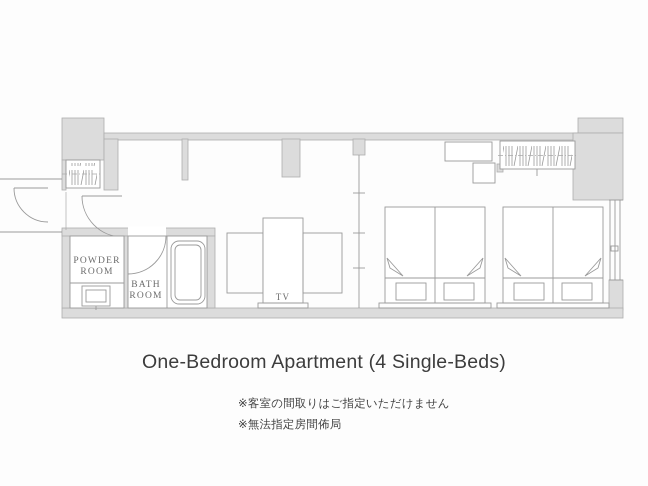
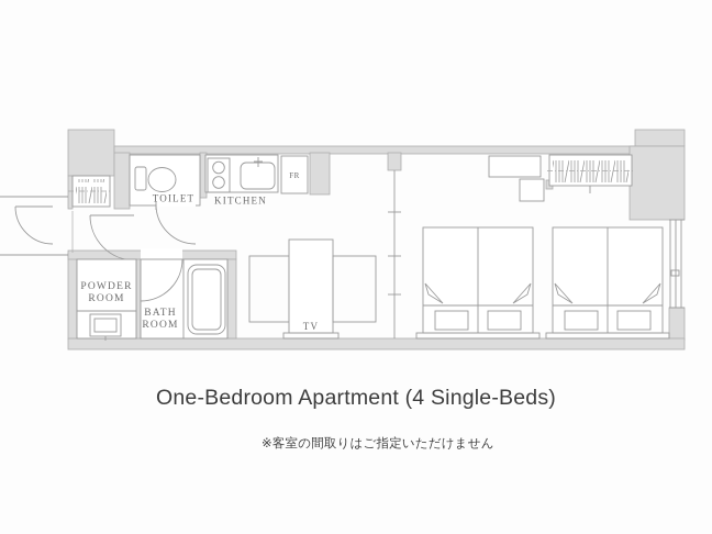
+ TOILET
+ FR
+ KITCHEN
  POWDER
  ROOM
  BATH
  ROOM
  TV
  One-Bedroom Apartment (4 Single-Beds)
  ※客室の間取りはご指定いただけません
- ※無法指定房間佈局
